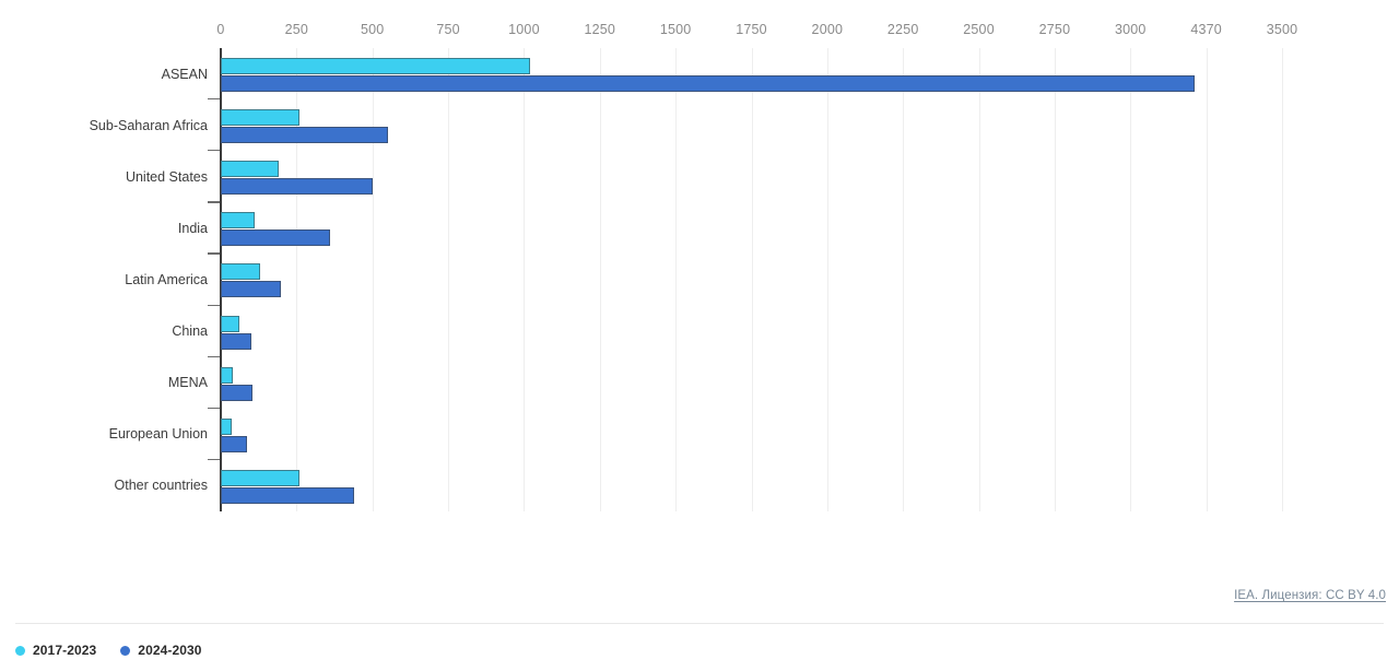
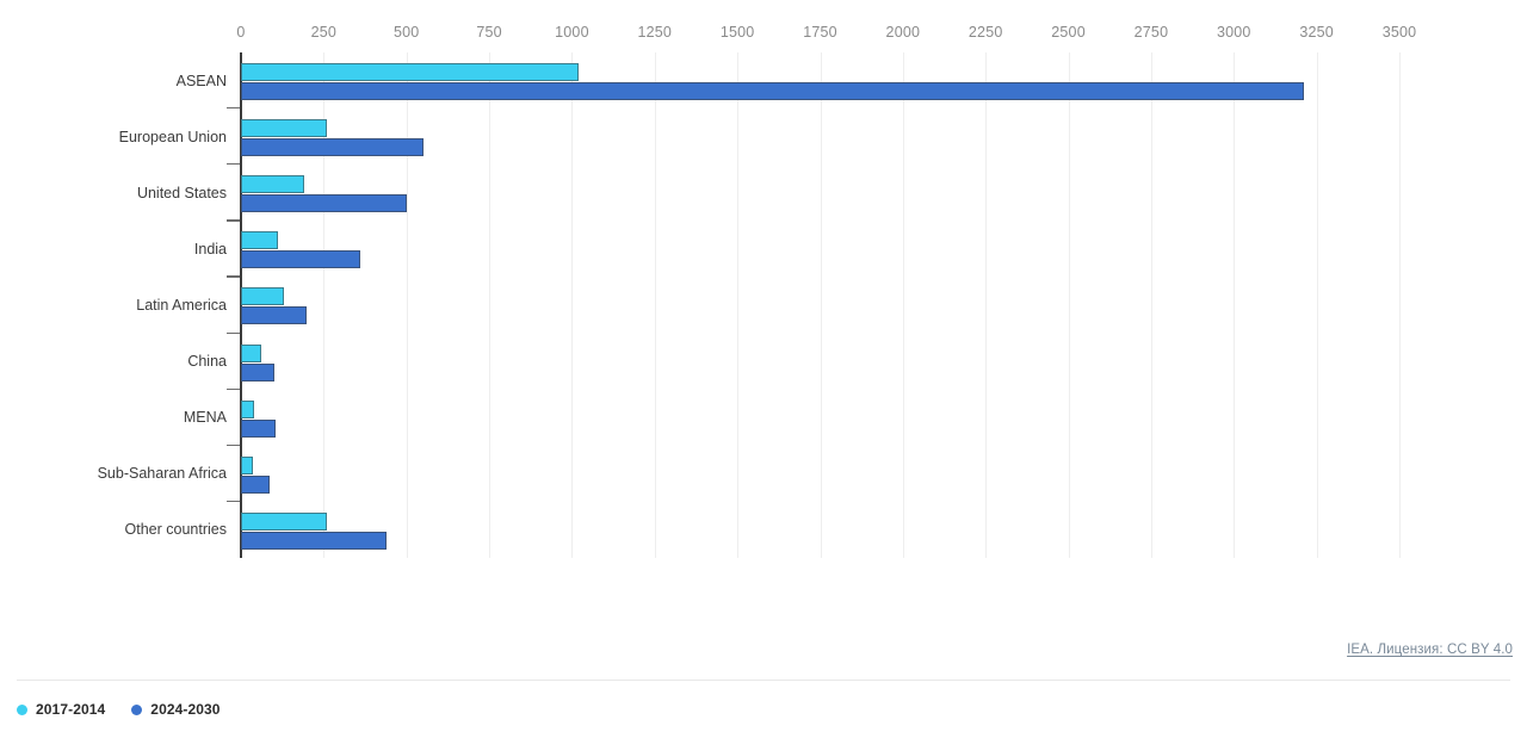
  0
  250
  500
  750
  1000
  1250
  1500
  1750
  2000
  2250
  2500
  2750
  3000
- 4370
+ 3250
  3500
  ASEAN
- Sub-Saharan Africa
+ European Union
  United States
  India
  Latin America
  China
  MENA
- European Union
+ Sub-Saharan Africa
  Other countries
  IEA. Лицензия: CC BY 4.0
- 2017-2023
+ 2017-2014
  2024-2030
